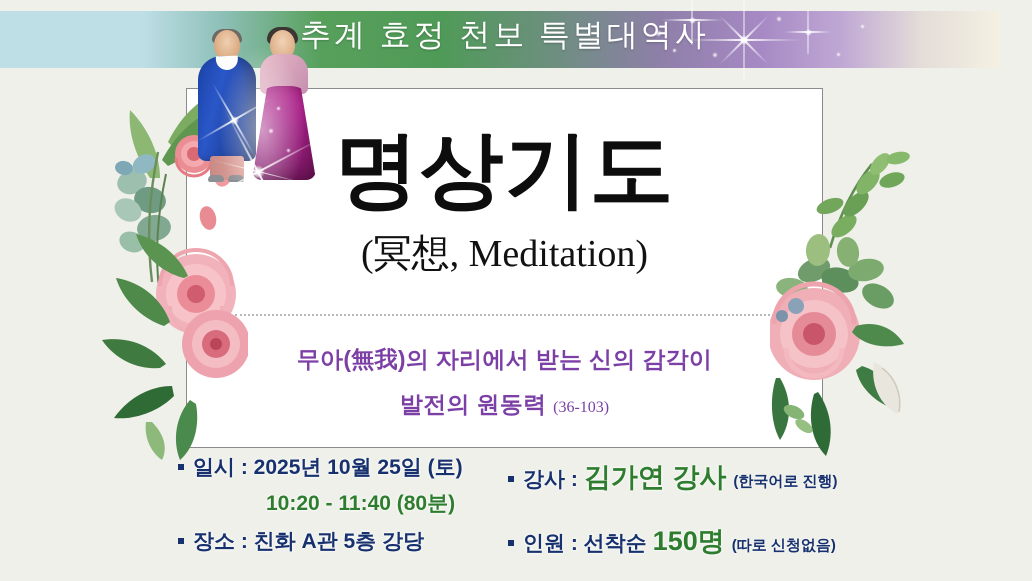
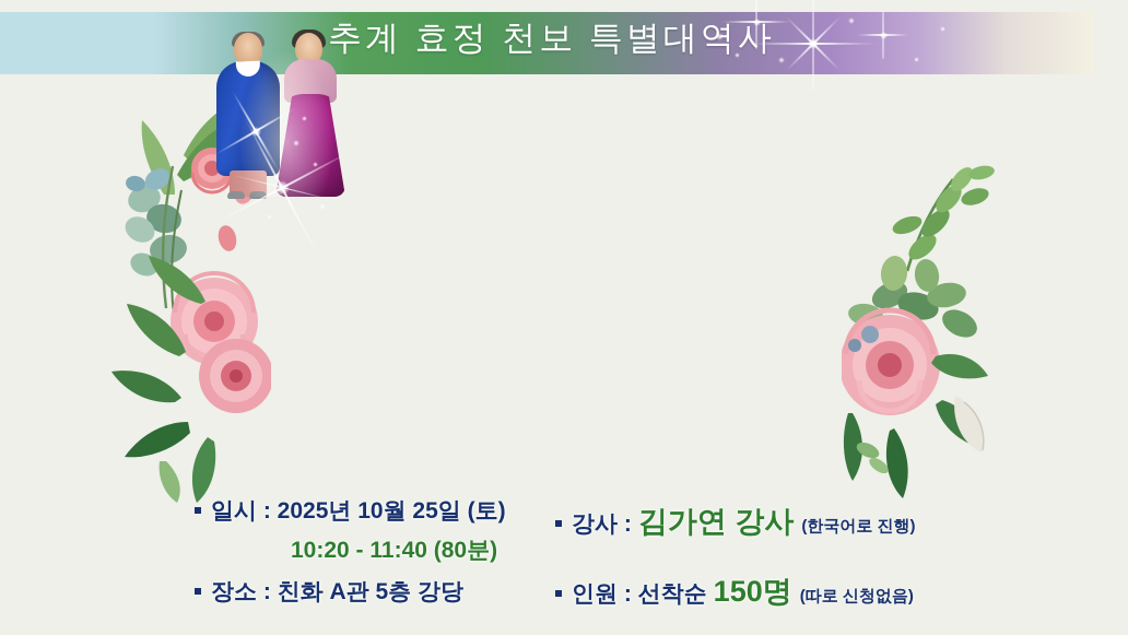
  추계 효정 천보 특별대
- 명상기도
- (冥想, Meditation)
- 무아(無我)의 자리에서 받는 신의 감각이
- 발전의 원동력 (36-103)
  일시 : 2025년 10월 25일 (토)
  10:20 - 11:40 (80분)
  장소 : 친화 A관 5층 강당
  강사 :
  김가연 강사
  (한국어로 진행)
  인원 : 선착순
  150명
  (따로 신청없음)
